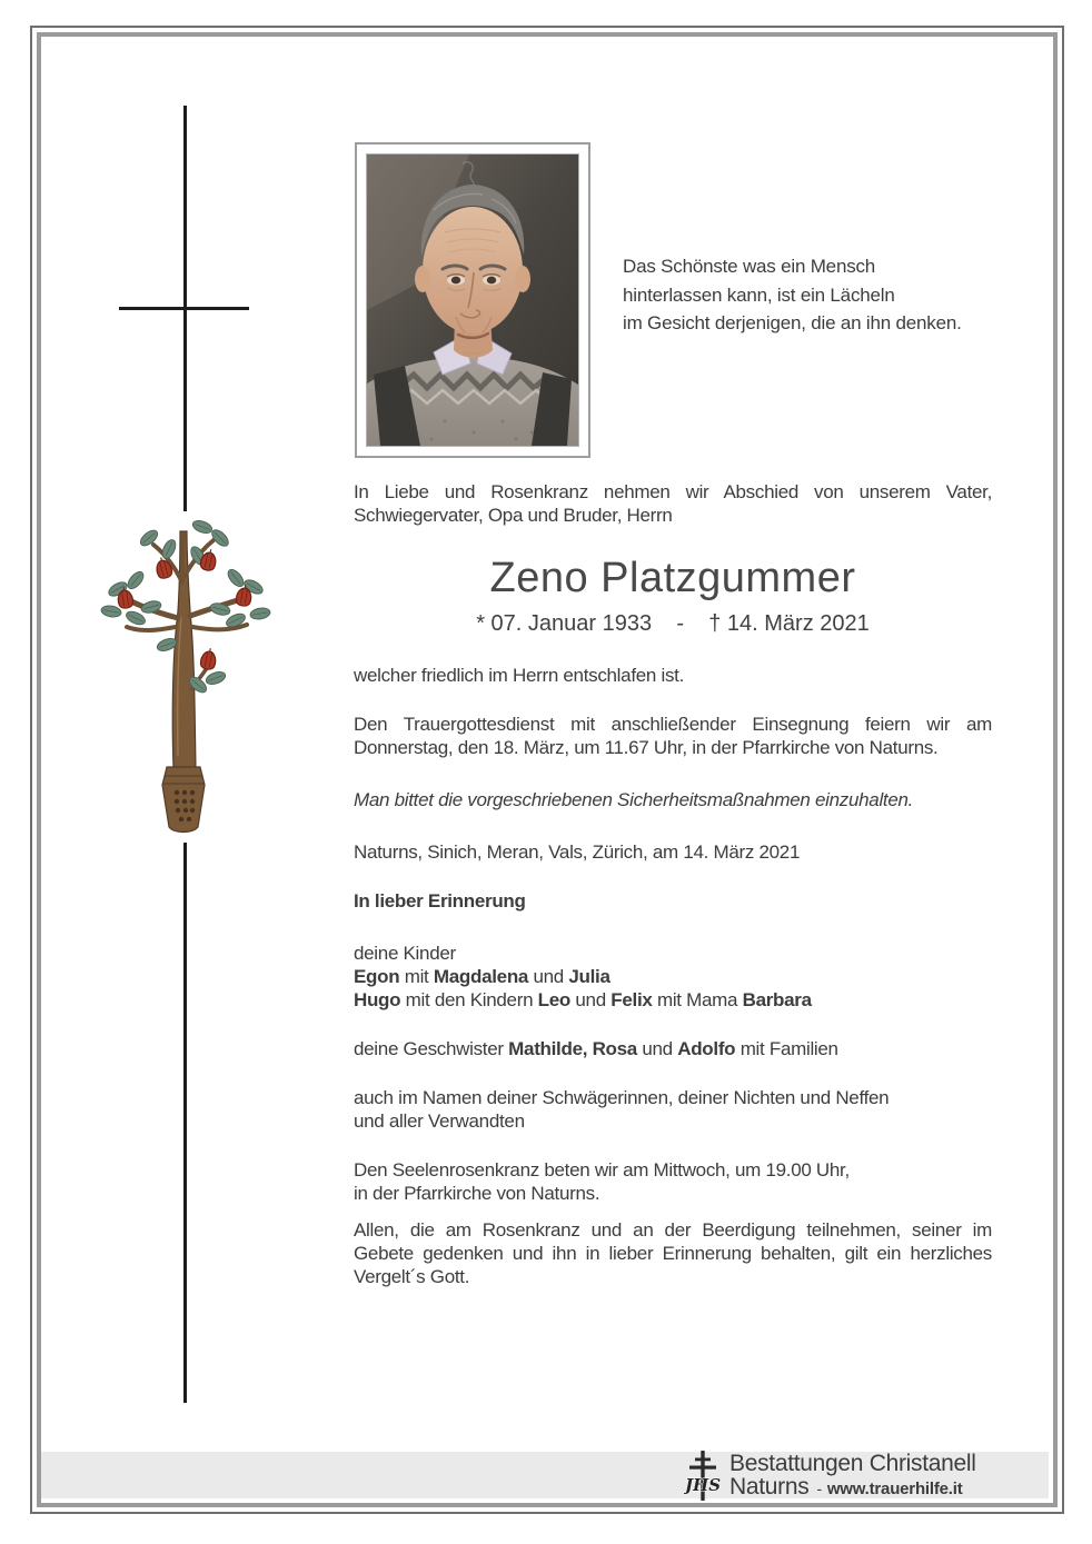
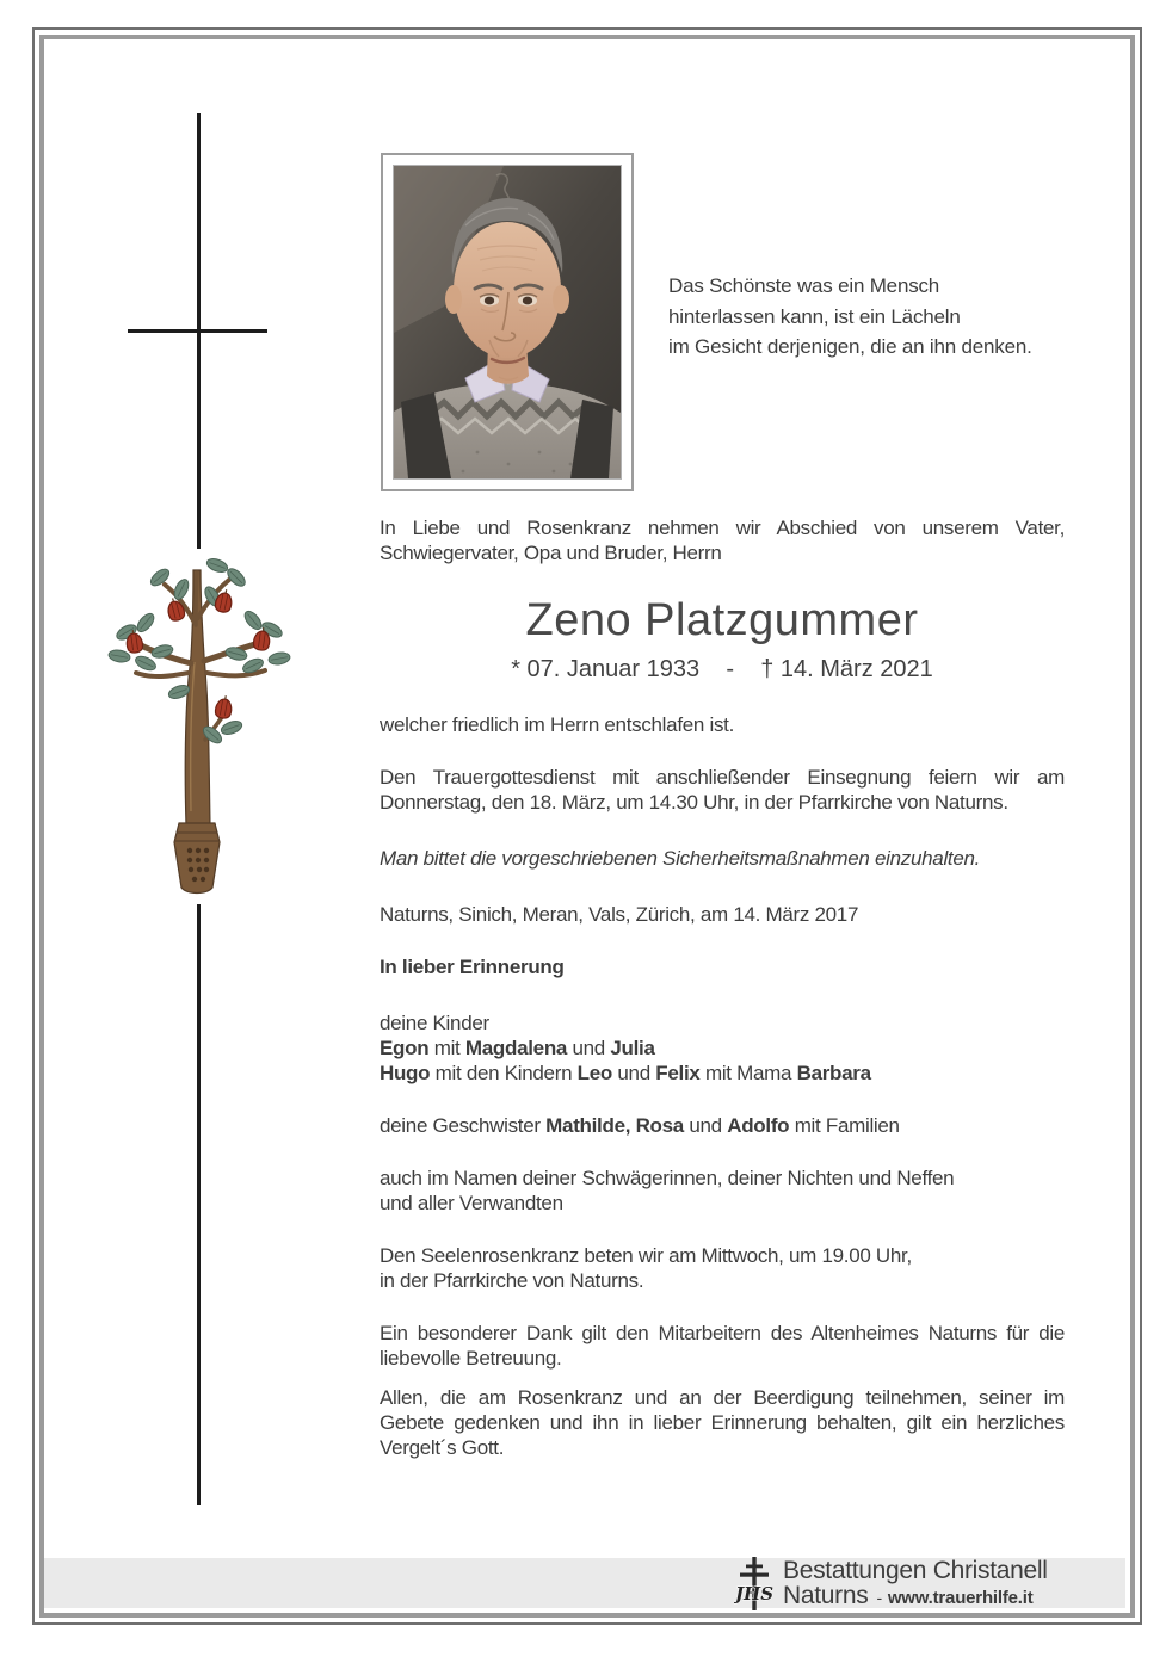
  Das Schönste was ein Mensch
  hinterlassen kann, ist ein Lächeln
  im Gesicht derjenigen, die an ihn denken.
  In Liebe und Rosenkranz nehmen wir Abschied von unserem Vater, Schwiegervater, Opa und Bruder, Herrn
  Zeno Platzgummer
  * 07. Januar 1933 - † 14. März 2021
  welcher friedlich im Herrn entschlafen ist.
- Den Trauergottesdienst mit anschließender Einsegnung feiern wir am Donnerstag, den 18. März, um 11.67 Uhr, in der Pfarrkirche von Naturns.
+ Den Trauergottesdienst mit anschließender Einsegnung feiern wir am Donnerstag, den 18. März, um 14.30 Uhr, in der Pfarrkirche von Naturns.
  Man bittet die vorgeschriebenen Sicherheitsmaßnahmen einzuhalten.
- Naturns, Sinich, Meran, Vals, Zürich, am 14. März 2021
+ Naturns, Sinich, Meran, Vals, Zürich, am 14. März 2017
  In lieber Erinnerung
  deine Kinder
  Egon mit Magdalena und Julia
  Hugo mit den Kindern Leo und Felix mit Mama Barbara
  deine Geschwister Mathilde, Rosa und Adolfo mit Familien
  auch im Namen deiner Schwägerinnen, deiner Nichten und Neffen
  und aller Verwandten
  Den Seelenrosenkranz beten wir am Mittwoch, um 19.00 Uhr,
  in der Pfarrkirche von Naturns.
+ Ein besonderer Dank gilt den Mitarbeitern des Altenheimes Naturns für die liebevolle Betreuung.
  Allen, die am Rosenkranz und an der Beerdigung teilnehmen, seiner im Gebete gedenken und ihn in lieber Erinnerung behalten, gilt ein herzliches Vergelt´s Gott.
  JHS
  Bestattungen Christanell
  Naturns
  -
  www.trauerhilfe.it
